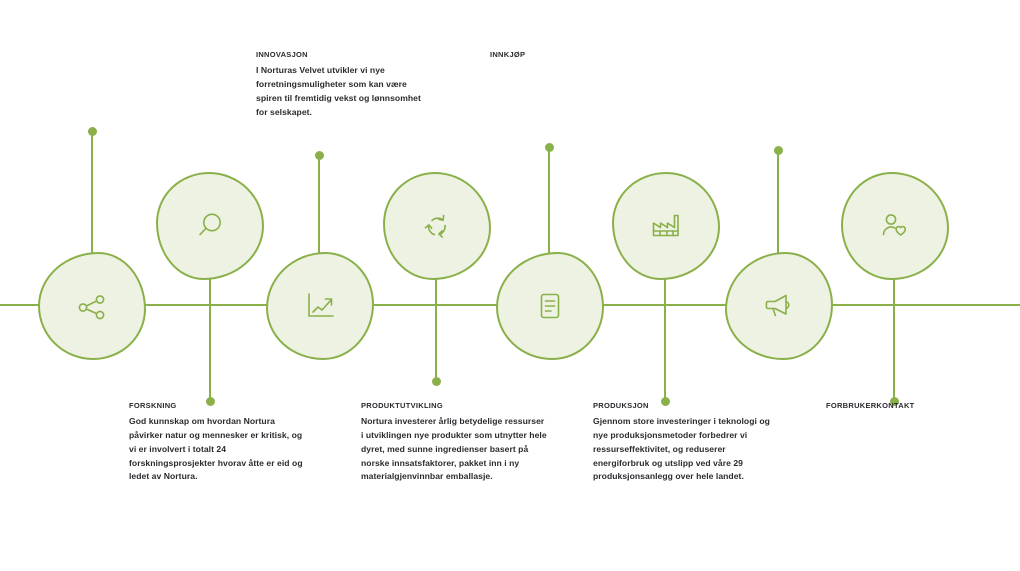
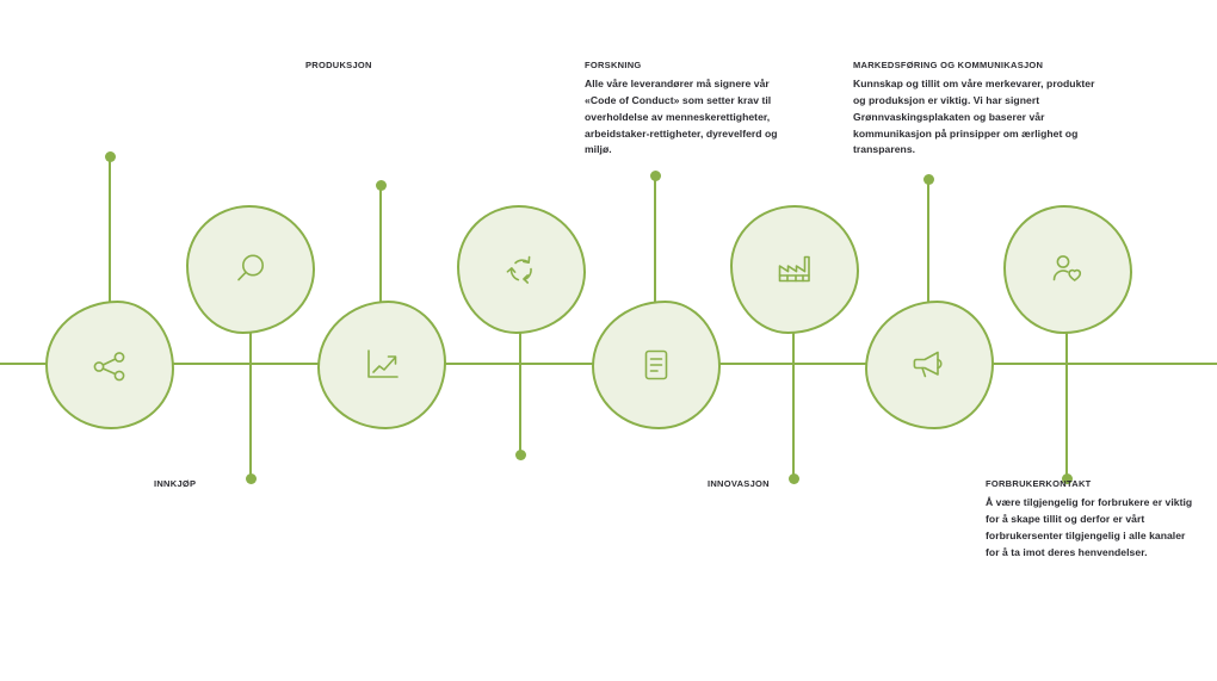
- INNOVASJON
+ PRODUKSJON
- I Norturas Velvet utvikler vi nye forretningsmuligheter som kan være spiren til fremtidig vekst og lønnsomhet for selskapet.
- INNKJØP
+ FORSKNING
+ Alle våre leverandører må signere vår «Code of Conduct» som setter krav til overholdelse av menneskerettigheter, arbeidstaker-rettigheter, dyrevelferd og miljø.
+ MARKEDSFØRING OG KOMMUNIKASJON
+ Kunnskap og tillit om våre merkevarer, produkter og produksjon er viktig. Vi har signert Grønnvaskingsplakaten og baserer vår kommunikasjon på prinsipper om ærlighet og transparens.
- FORSKNING
+ INNKJØP
- God kunnskap om hvordan Nortura påvirker natur og mennesker er kritisk, og vi er involvert i totalt 24 forskningsprosjekter hvorav åtte er eid og ledet av Nortura.
- PRODUKTUTVIKLING
- Nortura investerer årlig betydelige ressurser i utviklingen nye produkter som utnytter hele dyret, med sunne ingredienser basert på norske innsatsfaktorer, pakket inn i ny materialgjenvinnbar emballasje.
- PRODUKSJON
+ INNOVASJON
- Gjennom store investeringer i teknologi og nye produksjonsmetoder forbedrer vi ressurseffektivitet, og reduserer energiforbruk og utslipp ved våre 29 produksjonsanlegg over hele landet.
  FORBRUKERKONTAKT
+ Å være tilgjengelig for forbrukere er viktig for å skape tillit og derfor er vårt forbrukersenter tilgjengelig i alle kanaler for å ta imot deres henvendelser.
